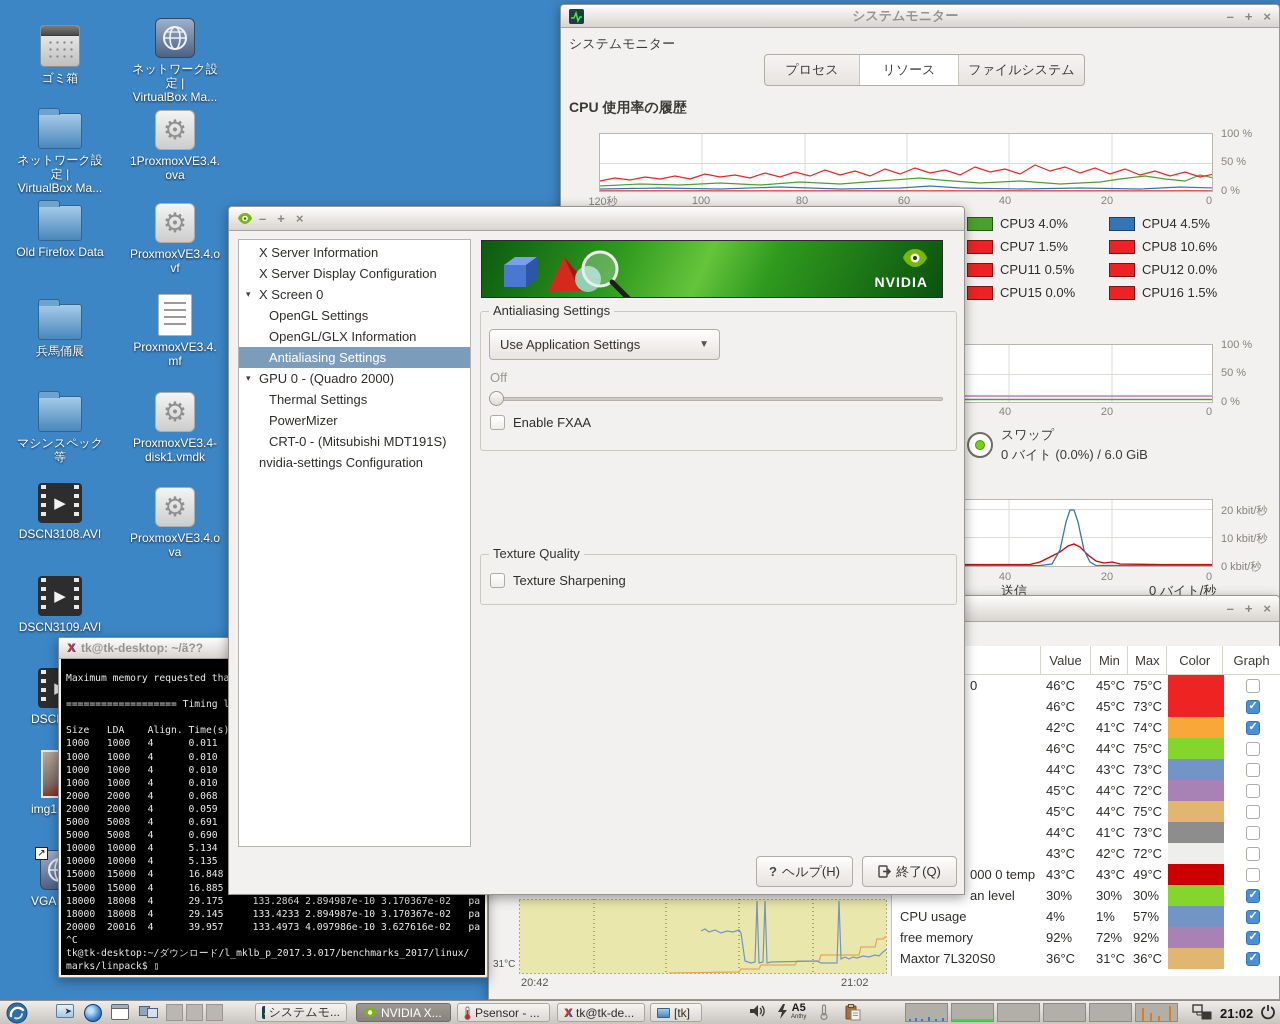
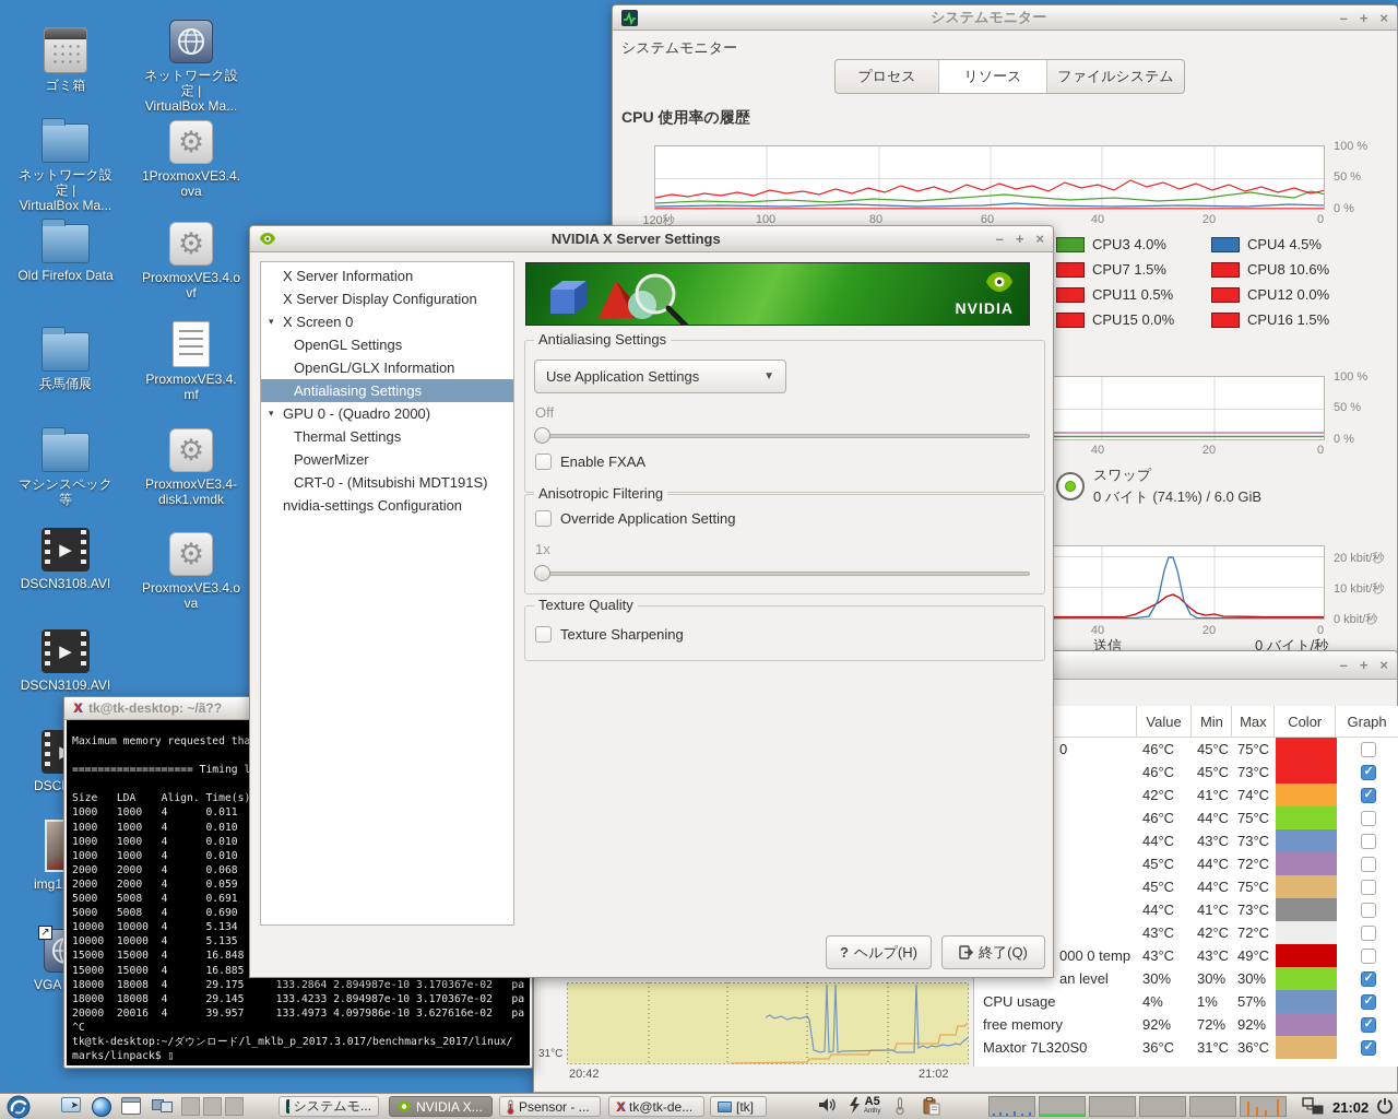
  ゴミ箱
  ネットワーク設定 |
  VirtualBox Ma...
  ネットワーク設定 |
  VirtualBox Ma...
  ⚙
  1ProxmoxVE3.4.
  ova
  Old Firefox Data
  ⚙
  ProxmoxVE3.4.o
  vf
  兵馬俑展
  ProxmoxVE3.4.
  mf
  マシンスペック等
  ⚙
  ProxmoxVE3.4-
  disk1.vmdk
  ▶
  DSCN3108.AVI
  ⚙
  ProxmoxVE3.4.o
  va
  ▶
  DSCN3109.AVI
  img1
  ↗
  VGA
  システムモニター
  –
  +
  ×
  システムモニター
  プロセス
  リソース
  ファイルシステム
  CPU 使用率の履歴
  100 %
  50 %
  0 %
  120秒
  100
  80
  60
  40
  20
  0
  CPU3 4.0%
  CPU4 4.5%
  CPU7 1.5%
  CPU8 10.6%
  CPU11 0.5%
  CPU12 0.0%
  CPU15 0.0%
  CPU16 1.5%
  100 %
  50 %
  0 %
  40
  20
  0
  スワップ
- 0 バイト (0.0%) / 6.0 GiB
+ 0 バイト (74.1%) / 6.0 GiB
  20 kbit/秒
  10 kbit/秒
  0 kbit/秒
  40
  20
  0
  送信
  0 バイト/秒
  –
  +
  ×
  31°C
  20:42
  21:02
  Value
  Min
  Max
  Color
  Graph
  0
  46°C
  45°C
  75°C
  46°C
  45°C
  73°C
  42°C
  41°C
  74°C
  46°C
  44°C
  75°C
  44°C
  43°C
  73°C
  45°C
  44°C
  72°C
  45°C
  44°C
  75°C
  44°C
  41°C
  73°C
  43°C
  42°C
  72°C
  000 0 temp
  43°C
  43°C
  49°C
  an level
  30%
  30%
  30%
  CPU usage
  4%
  1%
  57%
  free memory
  92%
  72%
  92%
  Maxtor 7L320S0
  36°C
  31°C
  36°C
  X
  tk@tk-desktop: ~/ã??
  Maximum memory requested tha
  =================== Timing l
  Size LDA Align. Time(s)
  1000 1000 4 0.011
  1000 1000 4 0.010
  1000 1000 4 0.010
  1000 1000 4 0.010
  2000 2000 4 0.068
  2000 2000 4 0.059
  5000 5008 4 0.691
  5000 5008 4 0.690
  10000 10000 4 5.134
  10000 10000 4 5.135
  15000 15000 4 16.848
  15000 15000 4 16.885
  18000 18008 4 29.175 133.2864 2.894987e-10 3.170367e-02 pa
  18000 18008 4 29.145 133.4233 2.894987e-10 3.170367e-02 pa
  20000 20016 4 39.957 133.4973 4.097986e-10 3.627616e-02 pa
  ^C
  tk@tk-desktop:~/ダウンロード/l_mklb_p_2017.3.017/benchmarks_2017/linux/
  marks/linpack$ ▯
+ NVIDIA X Server Settings
  –
  +
  ×
  X Server Information
  X Server Display Configuration
  ▾
  X Screen 0
  OpenGL Settings
  OpenGL/GLX Information
  Antialiasing Settings
  ▾
  GPU 0 - (Quadro 2000)
  Thermal Settings
  PowerMizer
  CRT-0 - (Mitsubishi MDT191S)
  nvidia-settings Configuration
  NVIDIA
  Antialiasing Settings
  Use Application Settings
  ▼
  Off
  Enable FXAA
+ Anisotropic Filtering
+ Override Application Setting
+ 1x
  Texture Quality
  Texture Sharpening
  ?
  ヘルプ(H)
  終了(Q)
  ➤
  システムモ...
  NVIDIA X...
  Psensor - ...
  X
  tk@tk-de...
  [tk]
  A5
  21:02
